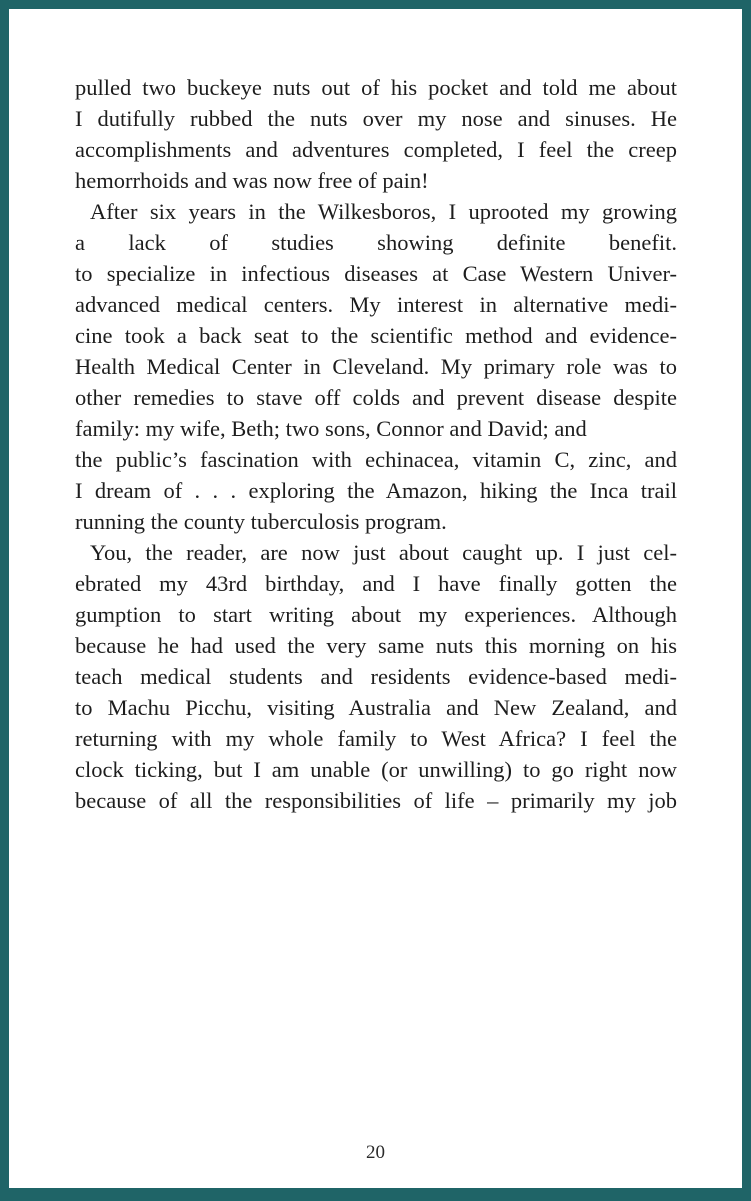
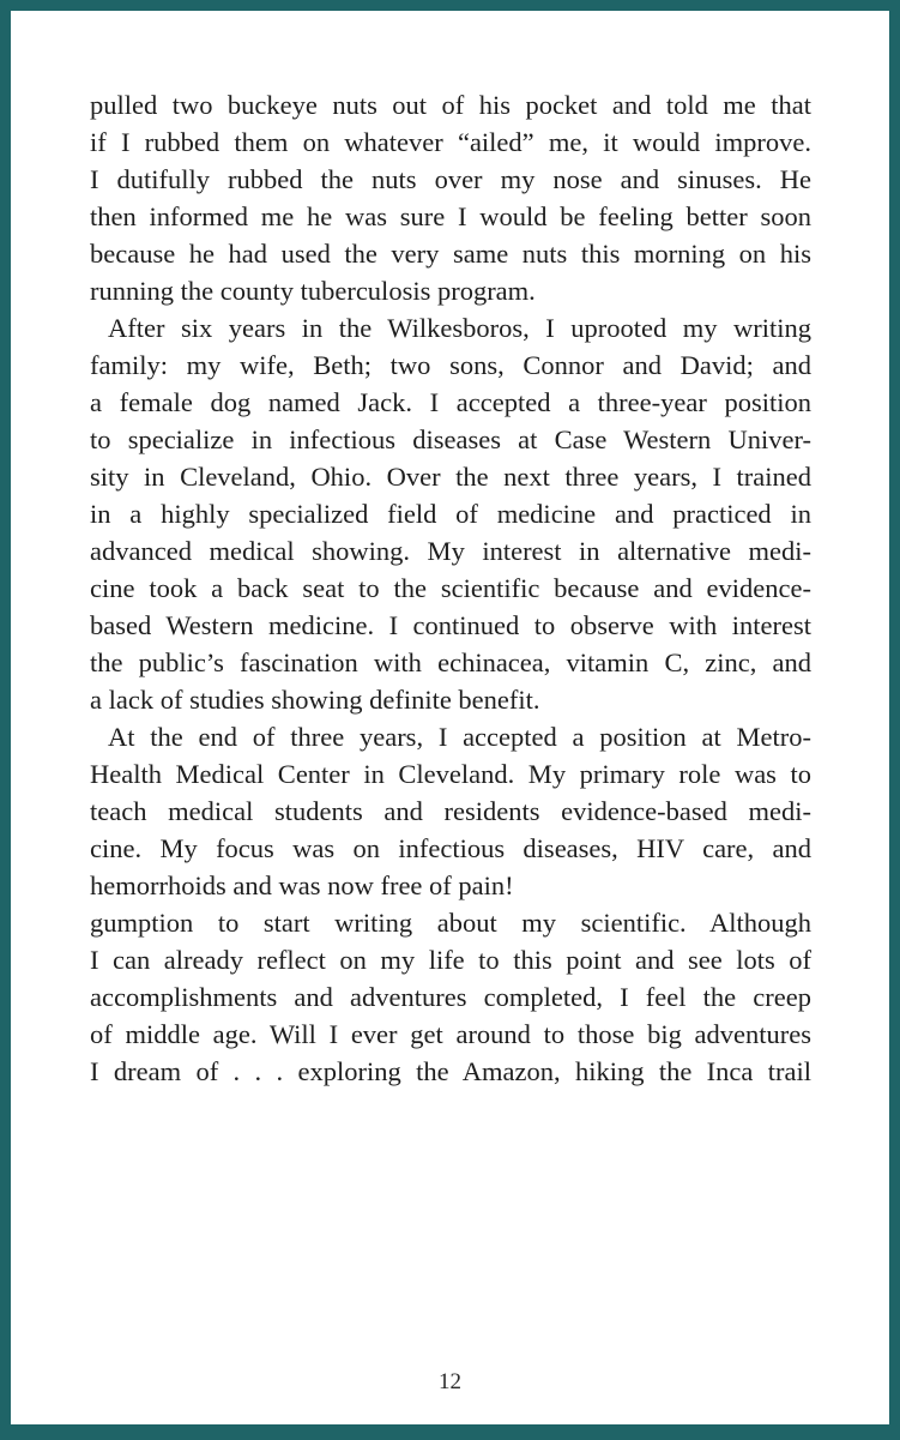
- pulled two buckeye nuts out of his pocket and told me about
+ pulled two buckeye nuts out of his pocket and told me that
+ if I rubbed them on whatever “ailed” me, it would improve.
  I dutifully rubbed the nuts over my nose and sinuses. He
+ then informed me he was sure I would be feeling better soon
- accomplishments and adventures completed, I feel the creep
+ because he had used the very same nuts this morning on his
- hemorrhoids and was now free of pain!
+ running the county tuberculosis program.
- After six years in the Wilkesboros, I uprooted my growing
+ After six years in the Wilkesboros, I uprooted my writing
- a lack of studies showing definite benefit.
+ family: my wife, Beth; two sons, Connor and David; and
+ a female dog named Jack. I accepted a three-year position
  to specialize in infectious diseases at Case Western Univer-
+ sity in Cleveland, Ohio. Over the next three years, I trained
+ in a highly specialized field of medicine and practiced in
- advanced medical centers. My interest in alternative medi-
+ advanced medical showing. My interest in alternative medi-
- cine took a back seat to the scientific method and evidence-
+ cine took a back seat to the scientific because and evidence-
+ based Western medicine. I continued to observe with interest
- Health Medical Center in Cleveland. My primary role was to
+ the public’s fascination with echinacea, vitamin C, zinc, and
- other remedies to stave off colds and prevent disease despite
- family: my wife, Beth; two sons, Connor and David; and
+ a lack of studies showing definite benefit.
+ At the end of three years, I accepted a position at Metro-
- the public’s fascination with echinacea, vitamin C, zinc, and
+ Health Medical Center in Cleveland. My primary role was to
- I dream of . . . exploring the Amazon, hiking the Inca trail
+ teach medical students and residents evidence-based medi-
+ cine. My focus was on infectious diseases, HIV care, and
- running the county tuberculosis program.
+ hemorrhoids and was now free of pain!
- You, the reader, are now just about caught up. I just cel-
- ebrated my 43rd birthday, and I have finally gotten the
- gumption to start writing about my experiences. Although
+ gumption to start writing about my scientific. Although
+ I can already reflect on my life to this point and see lots of
- because he had used the very same nuts this morning on his
+ accomplishments and adventures completed, I feel the creep
+ of middle age. Will I ever get around to those big adventures
- teach medical students and residents evidence-based medi-
+ I dream of . . . exploring the Amazon, hiking the Inca trail
- to Machu Picchu, visiting Australia and New Zealand, and
- returning with my whole family to West Africa? I feel the
- clock ticking, but I am unable (or unwilling) to go right now
- because of all the responsibilities of life – primarily my job
- 20
+ 12
